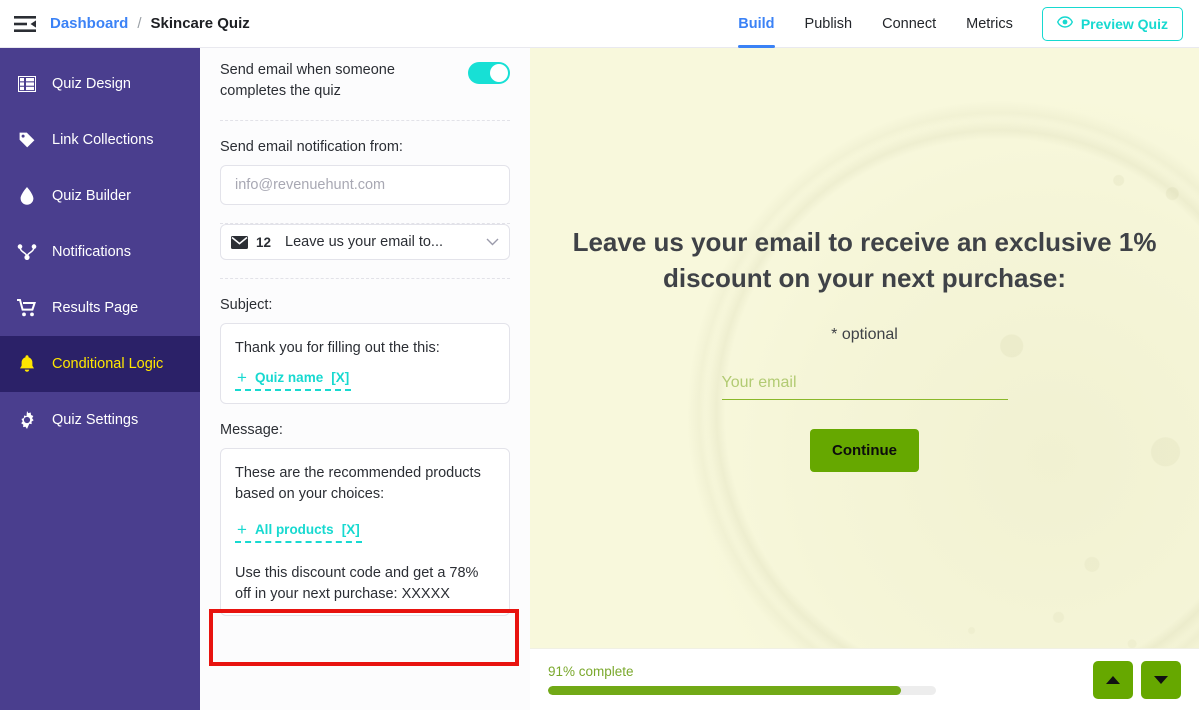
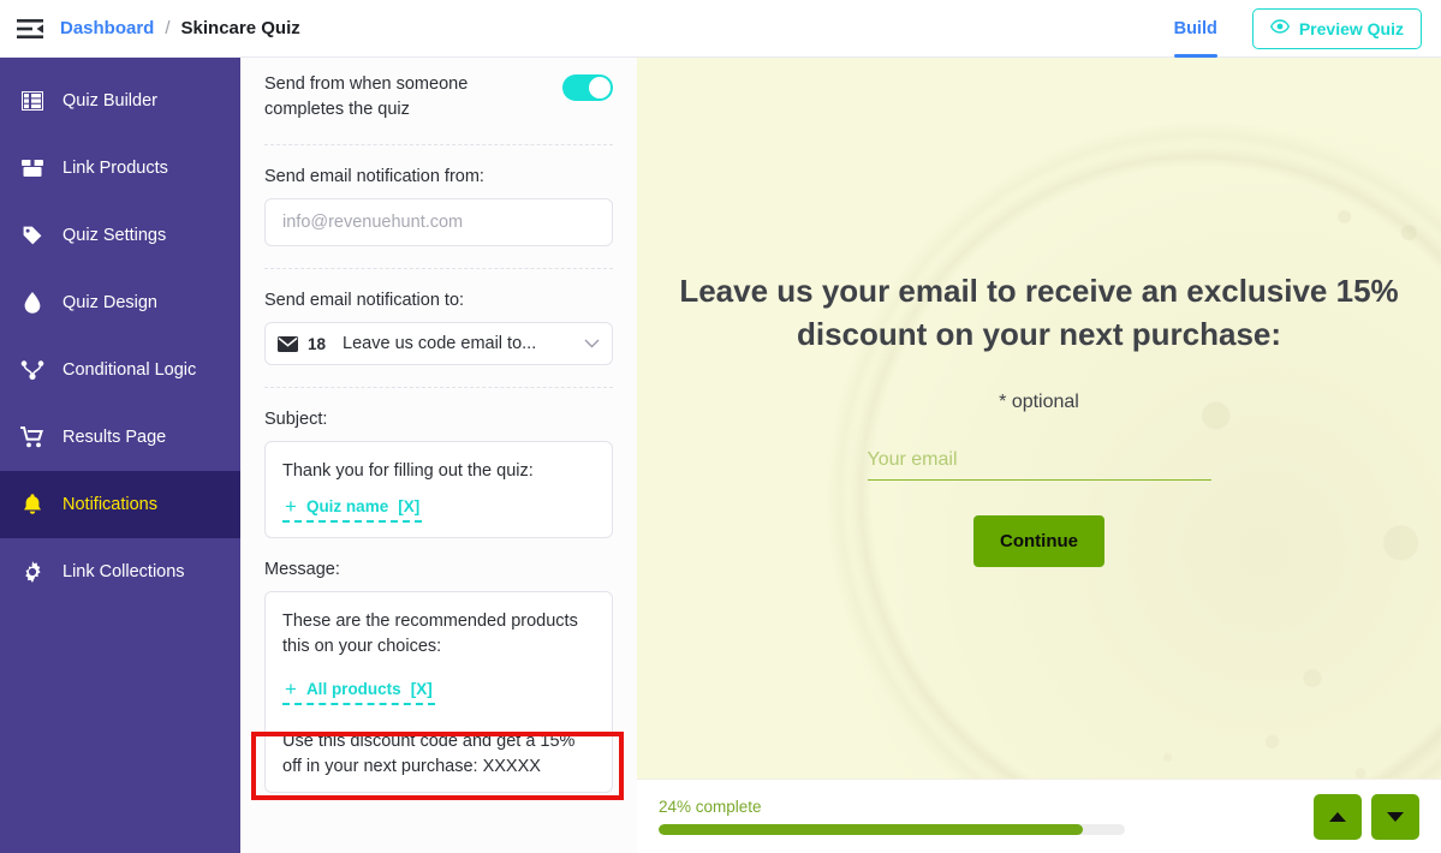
  Dashboard
  /
  Skincare Quiz
  Build
- Publish
- Connect
- Metrics
  Preview Quiz
- Quiz Design
+ Quiz Builder
+ Link Products
- Link Collections
+ Quiz Settings
- Quiz Builder
+ Quiz Design
- Notifications
+ Conditional Logic
  Results Page
- Conditional Logic
+ Notifications
- Quiz Settings
+ Link Collections
- Send email when someone completes the quiz
+ Send from when someone completes the quiz
  Send email notification from:
  info@revenuehunt.com
+ Send email notification to:
- 12
+ 18
- Leave us your email to...
+ Leave us code email to...
  Subject:
- Thank you for filling out the this:
+ Thank you for filling out the quiz:
  +
  Quiz name
  [X]
  Message:
- These are the recommended products based on your choices:
+ These are the recommended products this on your choices:
  +
  All products
  [X]
- Use this discount code and get a 78% off in your next purchase: XXXXX
+ Use this discount code and get a 15% off in your next purchase: XXXXX
- Leave us your email to receive an exclusive 1% discount on your next purchase:
+ Leave us your email to receive an exclusive 15% discount on your next purchase:
  * optional
  Your email
  Continue
- 91% complete
+ 24% complete
